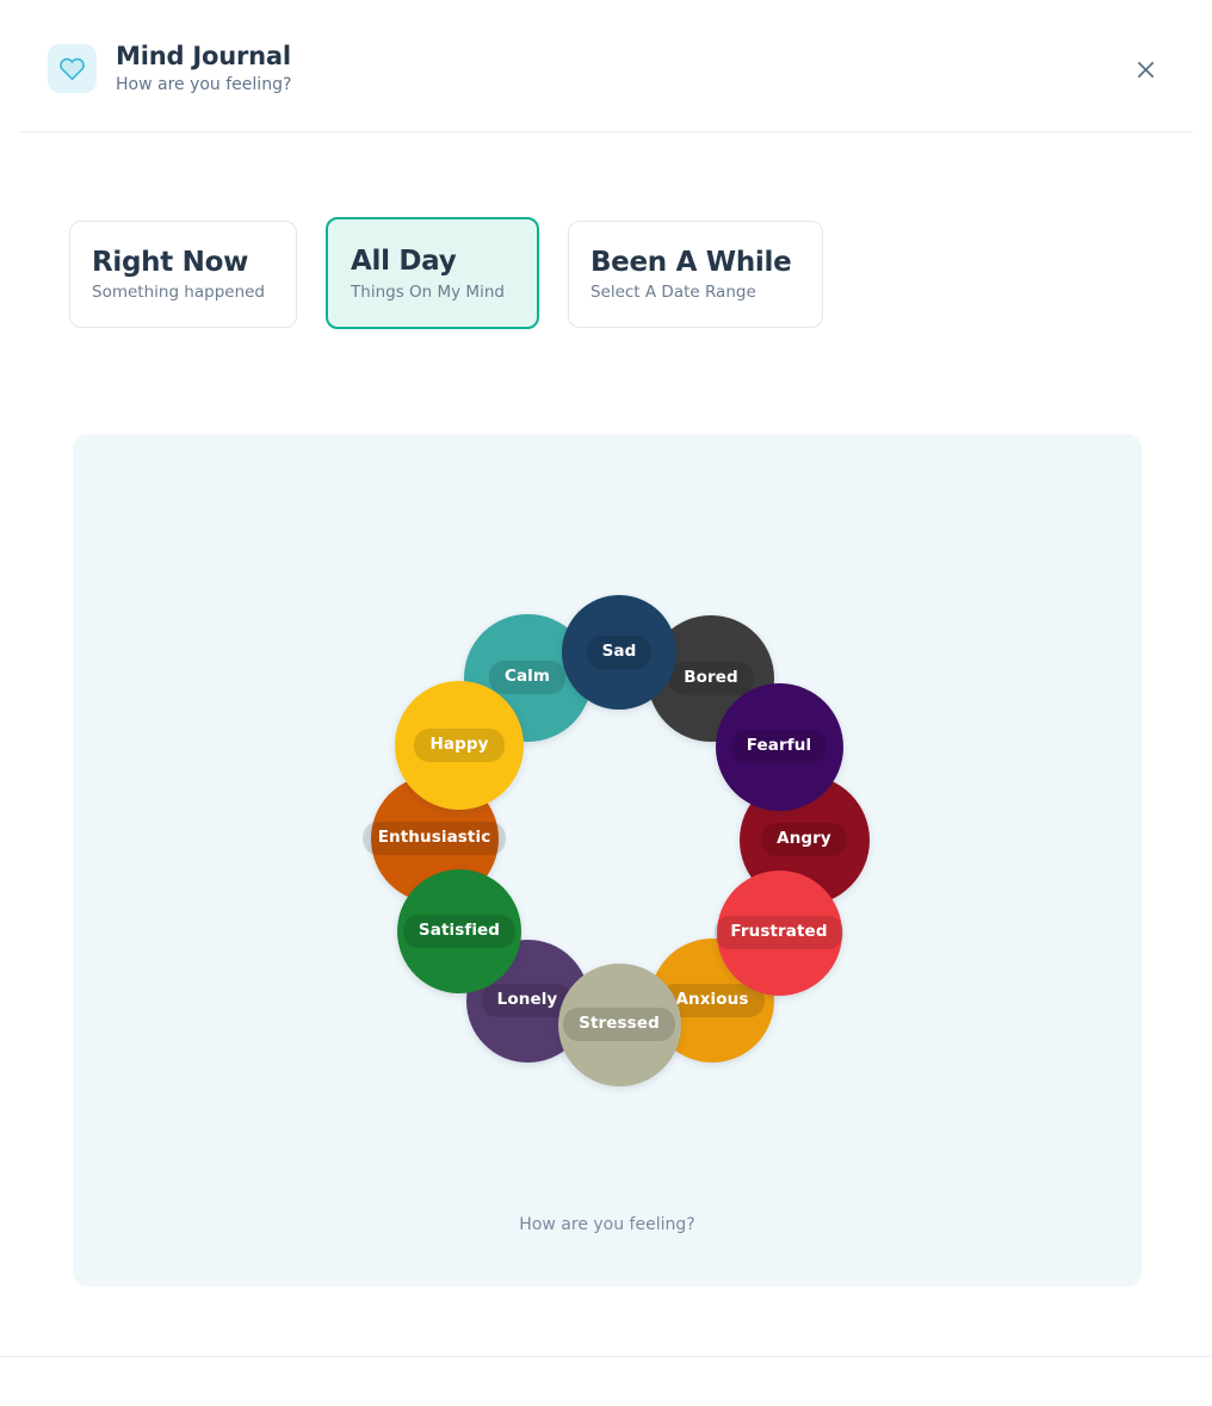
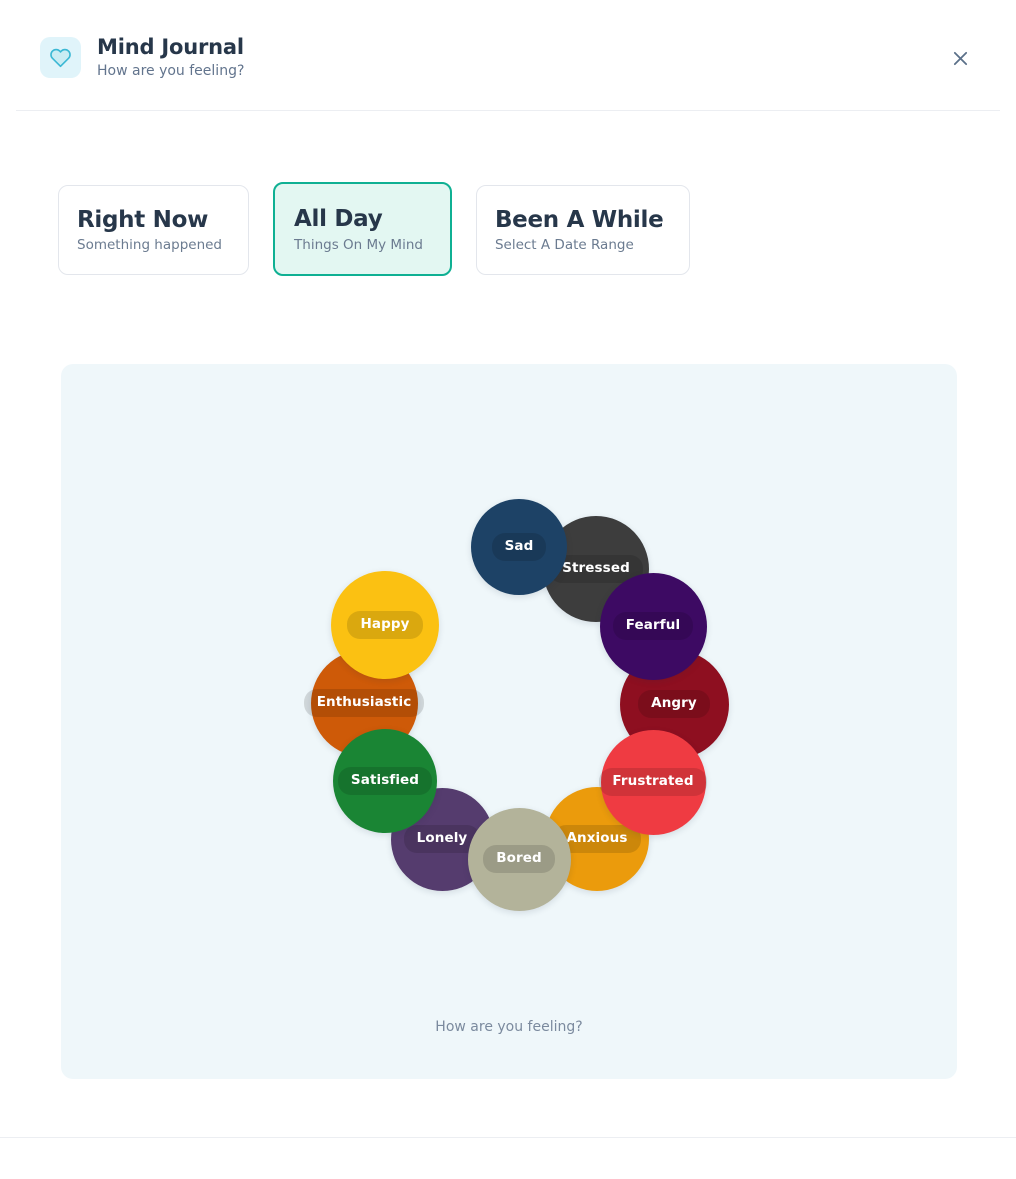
  Mind Journal
  How are you feeling?
  Right Now
  Something happened
  All Day
  Things On My Mind
  Been A While
  Select A Date Range
  Sad
- Bored
+ Stressed
  Fearful
  Angry
  Frustrated
  Anxious
- Stressed
+ Bored
  Lonely
  Satisfied
  Enthusiastic
  Happy
- Calm
  How are you feeling?
